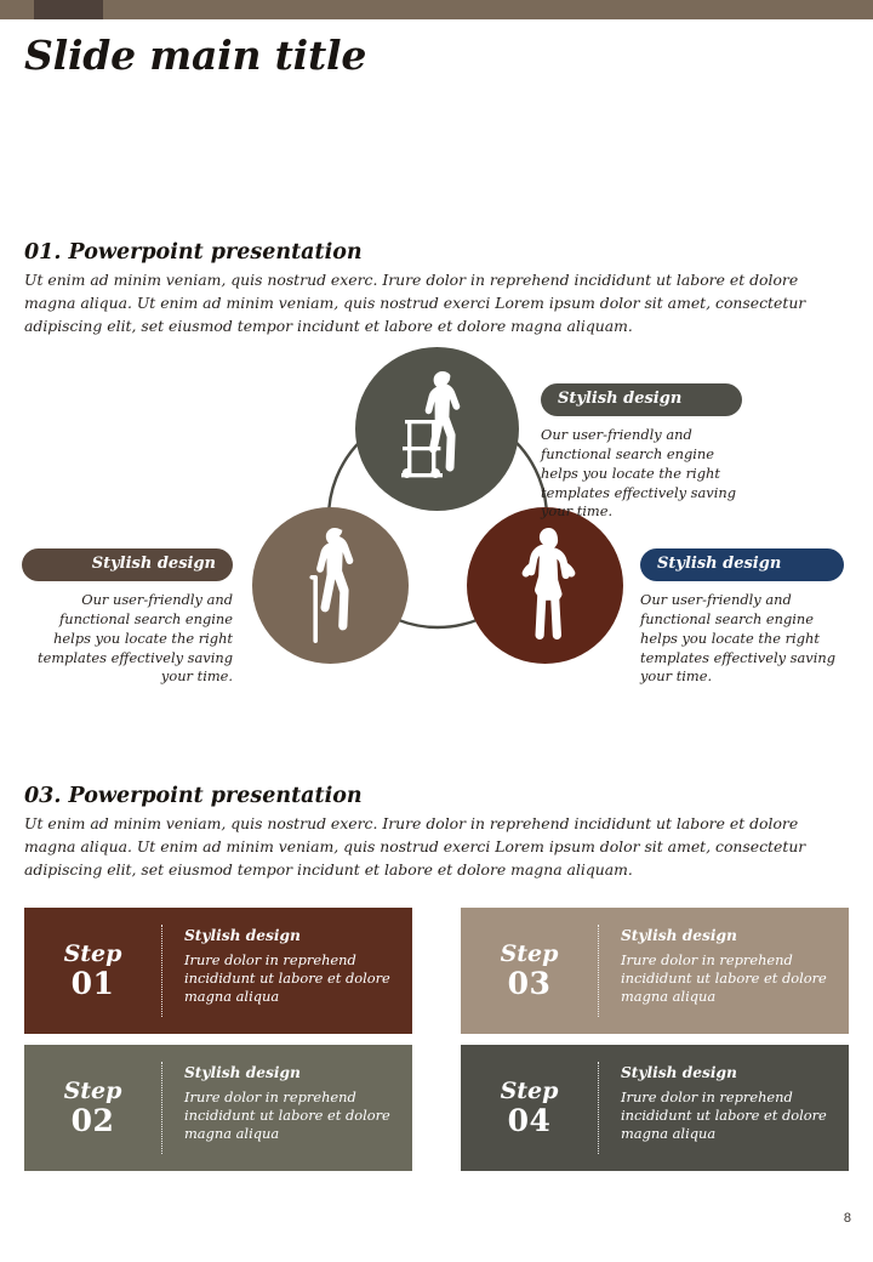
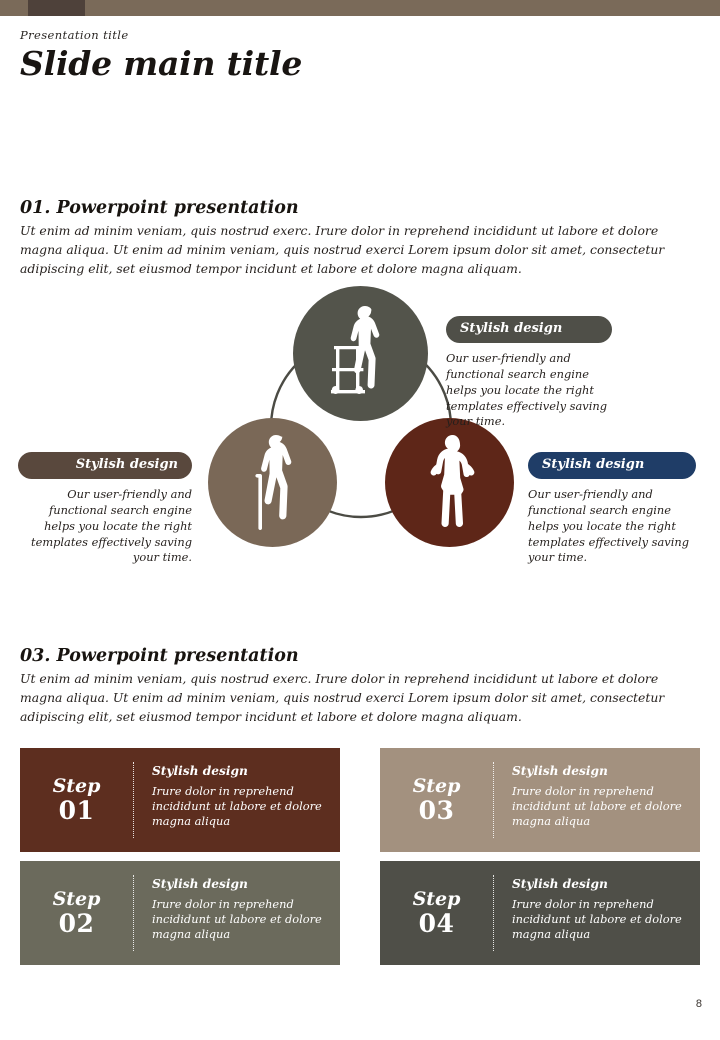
+ Presentation title
  Slide main title
  01. Powerpoint presentation
  Ut enim ad minim veniam, quis nostrud exerc. Irure dolor in reprehend incididunt ut labore et dolore magna aliqua. Ut enim ad minim veniam, quis nostrud exerci Lorem ipsum dolor sit amet, consectetur adipiscing elit, set eiusmod tempor incidunt et labore et dolore magna aliquam.
  Stylish design
  Our user-friendly and functional search engine helps you locate the right templates effectively saving your time.
  Stylish design
  Our user-friendly and functional search engine helps you locate the right templates effectively saving your time.
  Stylish design
  Our user-friendly and functional search engine helps you locate the right templates effectively saving your time.
  03. Powerpoint presentation
  Ut enim ad minim veniam, quis nostrud exerc. Irure dolor in reprehend incididunt ut labore et dolore magna aliqua. Ut enim ad minim veniam, quis nostrud exerci Lorem ipsum dolor sit amet, consectetur adipiscing elit, set eiusmod tempor incidunt et labore et dolore magna aliquam.
  Step
  01
  Stylish design
  Irure dolor in reprehend incididunt ut labore et dolore magna aliqua
  Step
  03
  Stylish design
  Irure dolor in reprehend incididunt ut labore et dolore magna aliqua
  Step
  02
  Stylish design
  Irure dolor in reprehend incididunt ut labore et dolore magna aliqua
  Step
  04
  Stylish design
  Irure dolor in reprehend incididunt ut labore et dolore magna aliqua
  8
